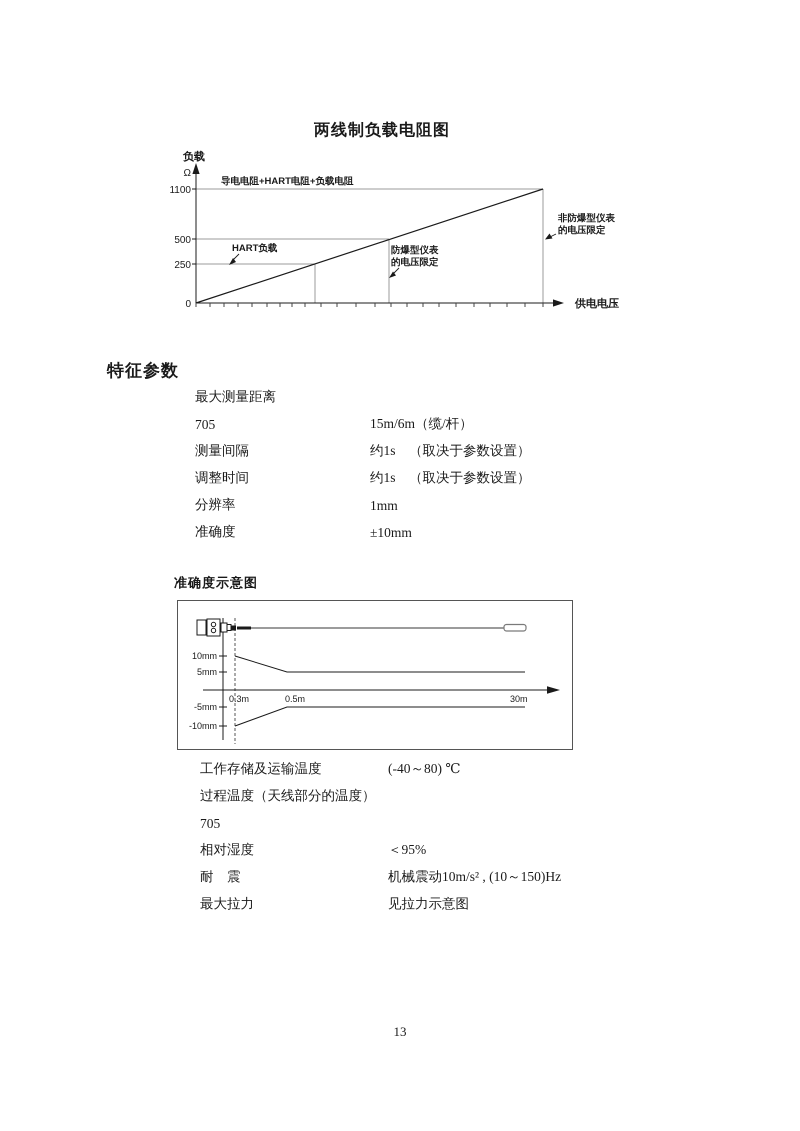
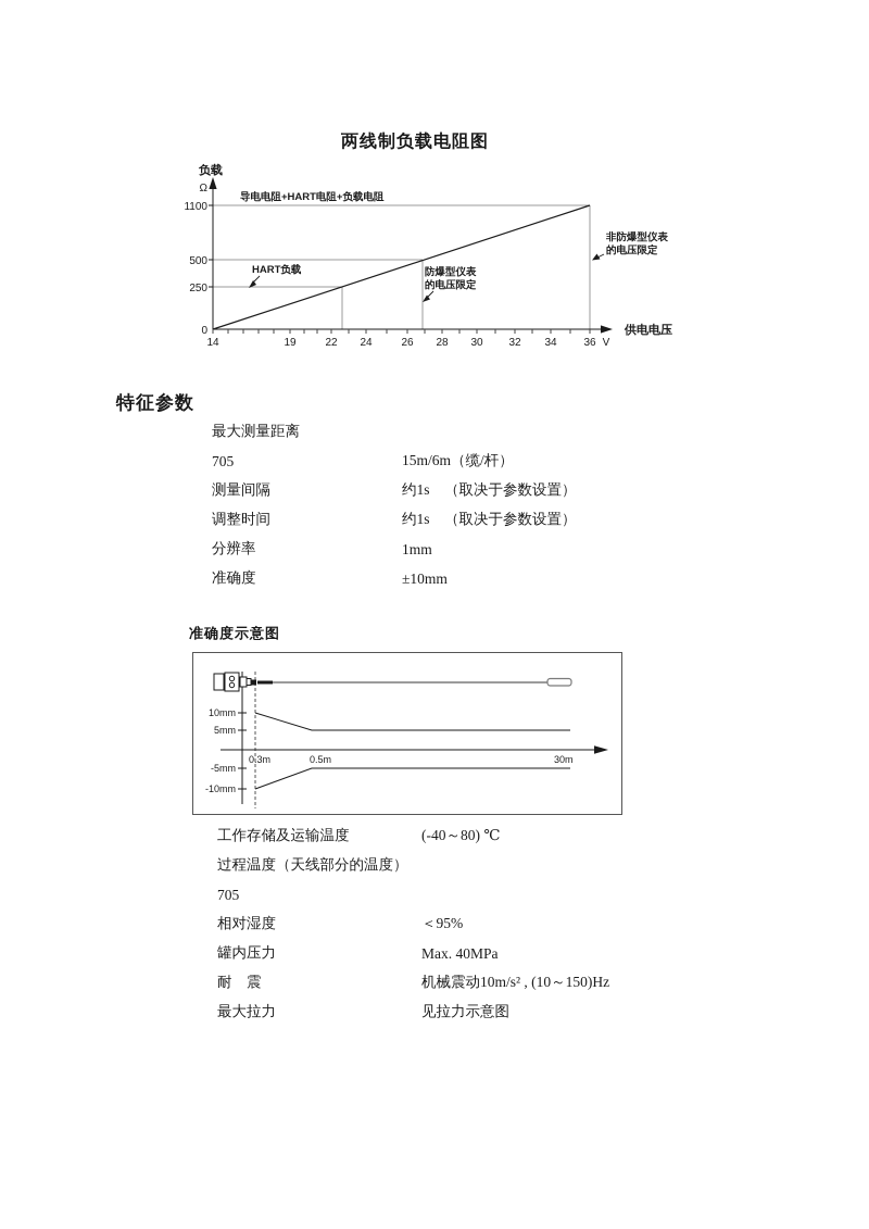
  两线制负载电阻图
  负载
  Ω
  1100
  500
  250
  0
+ 14
+ 19
+ 22
+ 24
+ 26
+ 28
+ 30
+ 32
+ 34
+ 36
+ V
  供电电压
  导电电阻+HART电阻+负载电阻
  HART负载
  防爆型仪表
  的电压限定
  非防爆型仪表
  的电压限定
  特征参数
  最大测量距离
  705
  15m/6m（缆/杆）
  测量间隔
  约1s （取决于参数设置）
  调整时间
  约1s （取决于参数设置）
  分辨率
  1mm
  准确度
  ±10mm
  准确度示意图
  10mm
  5mm
  -5mm
  -10mm
  0.3m
  0.5m
  30m
  工作存储及运输温度
  (-40～80) ℃
  过程温度（天线部分的温度）
  705
  相对湿度
  ＜95%
+ 罐内压力
+ Max. 40MPa
  耐 震
  机械震动10m/s² , (10～150)Hz
  最大拉力
  见拉力示意图
- 13
